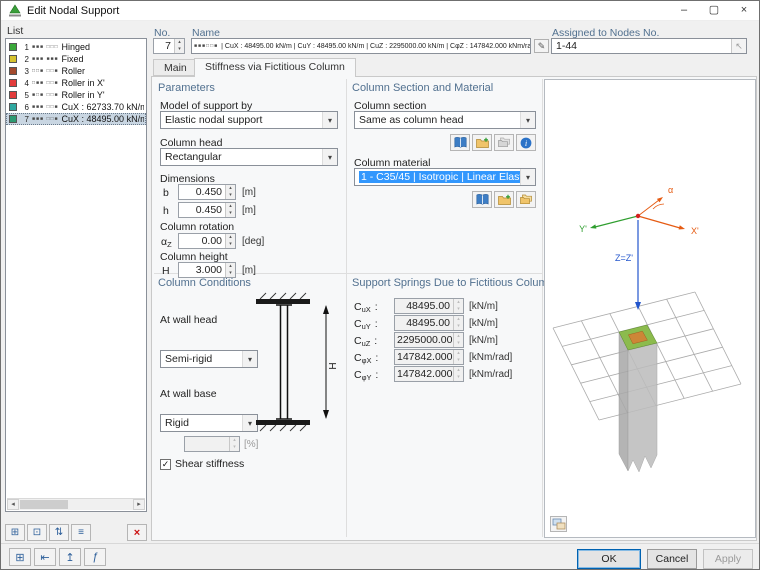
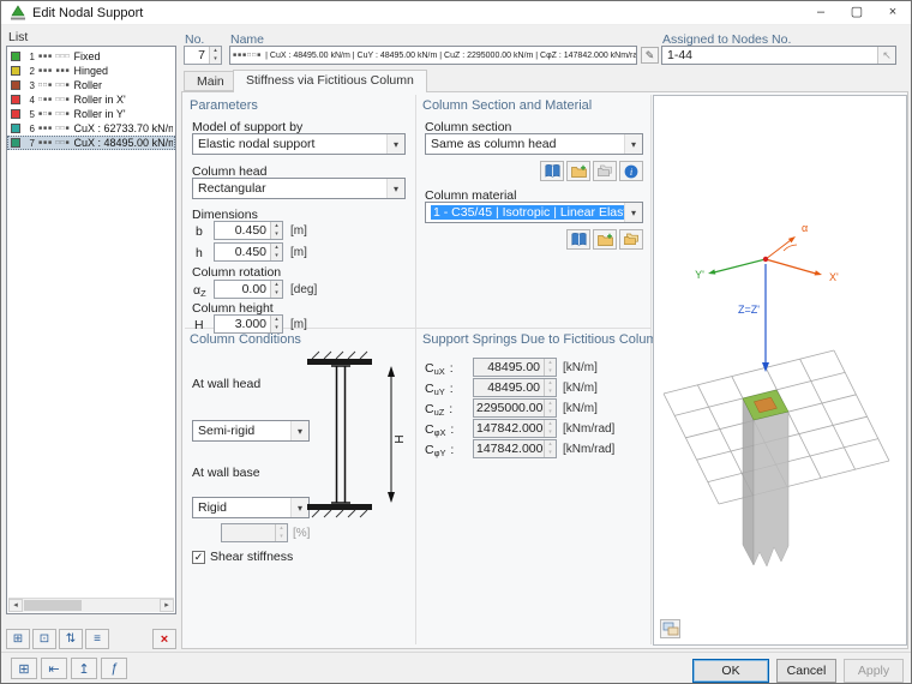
  Edit Nodal Support
  –
  ▢
  ×
  List
  1
- Hinged
+ Fixed
  2
- Fixed
+ Hinged
  3
  Roller
  4
  Roller in X'
  5
  Roller in Y'
  6
  CuX : 62733.70 kN/m
  7
  CuX : 48495.00 kN/m
  ⊞
  ⊡
  ⇅
  ≡
  ×
  No.
  7
  Name
  ✎
  Assigned to Nodes No.
  1-44
  ↖
  Main
  Stiffness via Fictitious Column
  Parameters
  Model of support by
  Elastic nodal support
  ▾
  Column head
  Rectangular
  ▾
  Dimensions
  b
  0.450
  [m]
  h
  0.450
  [m]
  Column rotation
  αZ
  0.00
  [deg]
  Column height
  H
  3.000
  [m]
  Column Section and Material
  Column section
  Same as column head
  ▾
  i
  Column material
  1 - C35/45 | Isotropic | Linear Elas
  ▾
  Column Conditions
  At wall head
  Semi-rigid
  ▾
  At wall base
  Rigid
  ▾
  [%]
  ✓
  Shear stiffness
  Support Springs Due to Fictitious Colu
  CuX :
  48495.00
  [kN/m]
  CuY :
  48495.00
  [kN/m]
  CuZ :
  2295000.00
  [kN/m]
  CφX :
  147842.000
  [kNm/rad]
  CφY :
  147842.000
  [kNm/rad]
  Y'
  X'
  α
  Z=Z'
  ⊞
  ⇤
  ↥
  ƒ
  OK
  Cancel
  Apply
